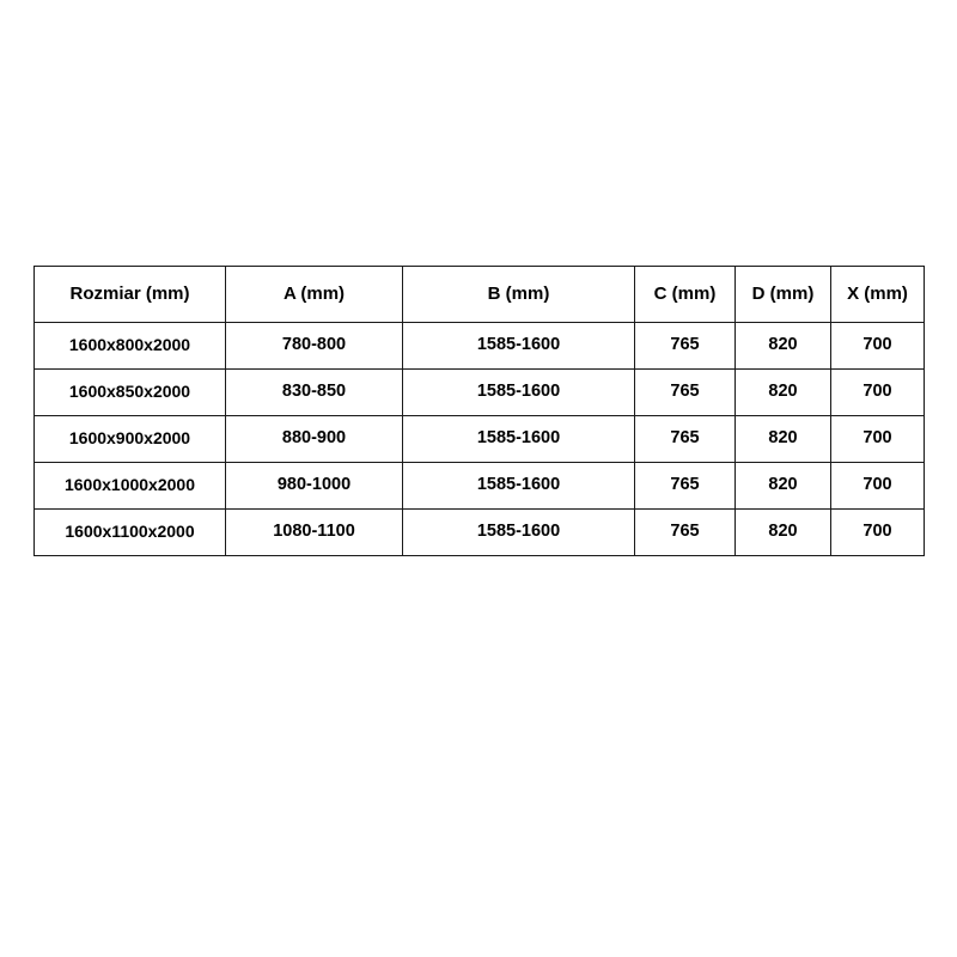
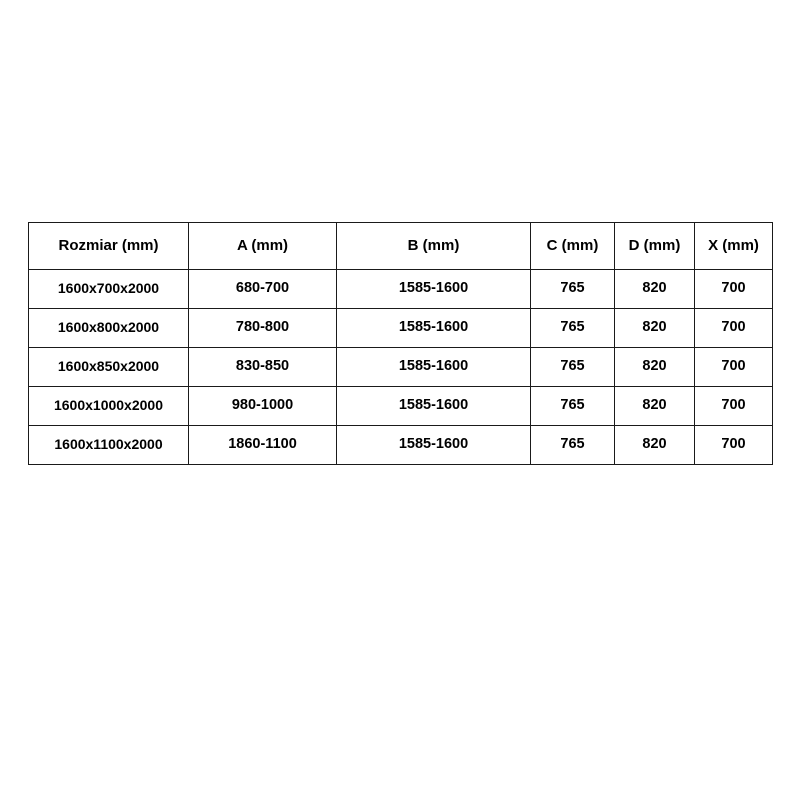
  Rozmiar (mm)	A (mm)	B (mm)	C (mm)	D (mm)	X (mm)
+ 1600x700x2000	680-700	1585-1600	765	820	700
  1600x800x2000	780-800	1585-1600	765	820	700
  1600x850x2000	830-850	1585-1600	765	820	700
- 1600x900x2000	880-900	1585-1600	765	820	700
  1600x1000x2000	980-1000	1585-1600	765	820	700
- 1600x1100x2000	1080-1100	1585-1600	765	820	700
+ 1600x1100x2000	1860-1100	1585-1600	765	820	700
